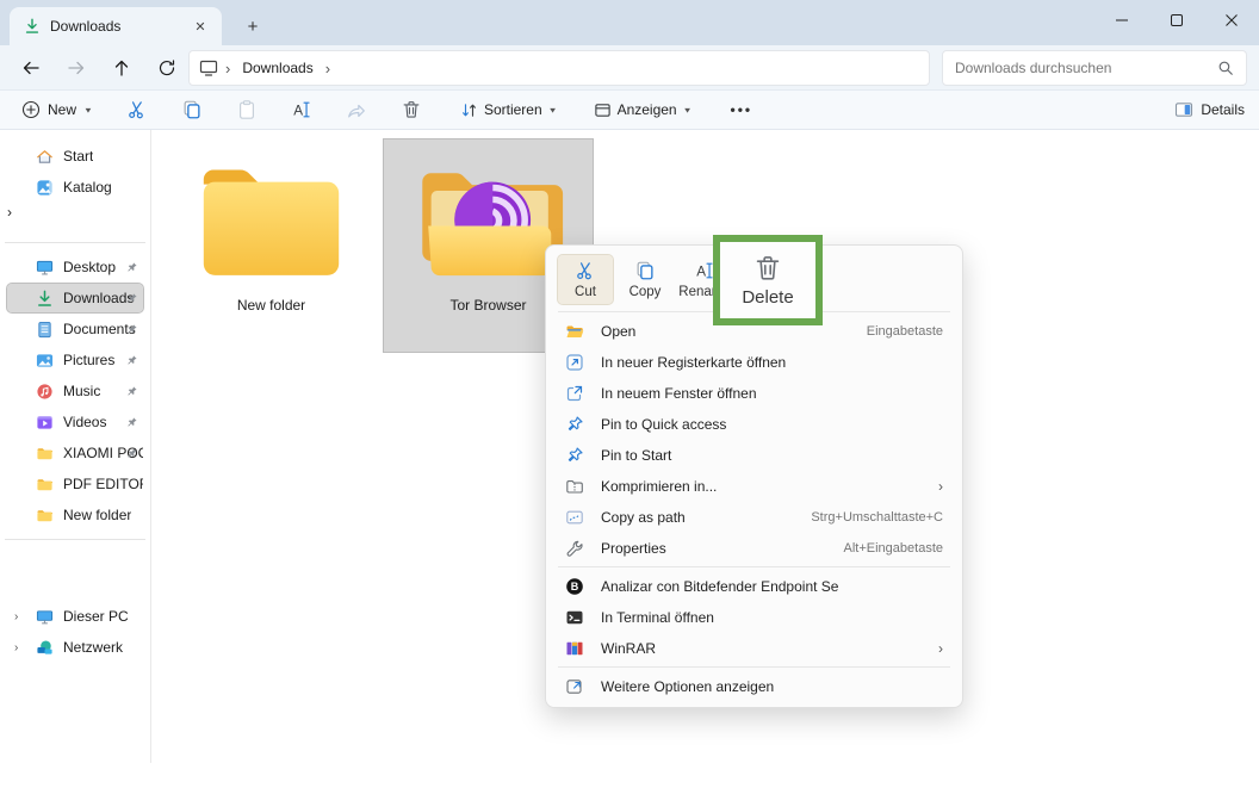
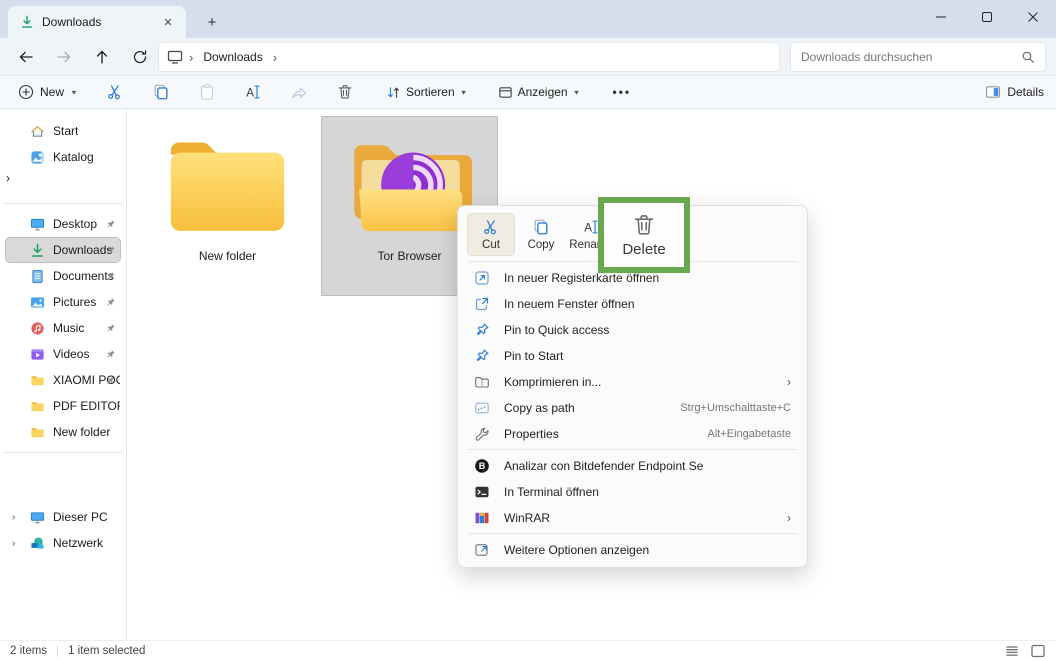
  Downloads
  ✕
  +
  ›
  Downloads
  ›
  Downloads durchsuchen
  New
  A
  Sortieren
  Anzeigen
  •••
  Details
  Start
  Katalog
  ›
  Desktop
  Download
  Document
  Pictures
  Music
  Videos
  PDF EDITO
  New folder
  ›
  Dieser PC
  ›
  Netzwerk
  New folder
  Tor Browser
  Cut
  Copy
  A
- Open
- Eingabetaste
  In neuer Registerkarte öffnen
  In neuem Fenster öffnen
  Pin to Quick access
  Pin to Start
  Komprimieren in...
  ›
  Copy as path
  Strg+Umschalttaste+C
  Properties
  Alt+Eingabetaste
  B
  Analizar con Bitdefender Endpoint Se
  In Terminal öffnen
  WinRAR
  ›
  Weitere Optionen anzeigen
  Delete
+ 2 items
+ 1 item selected
